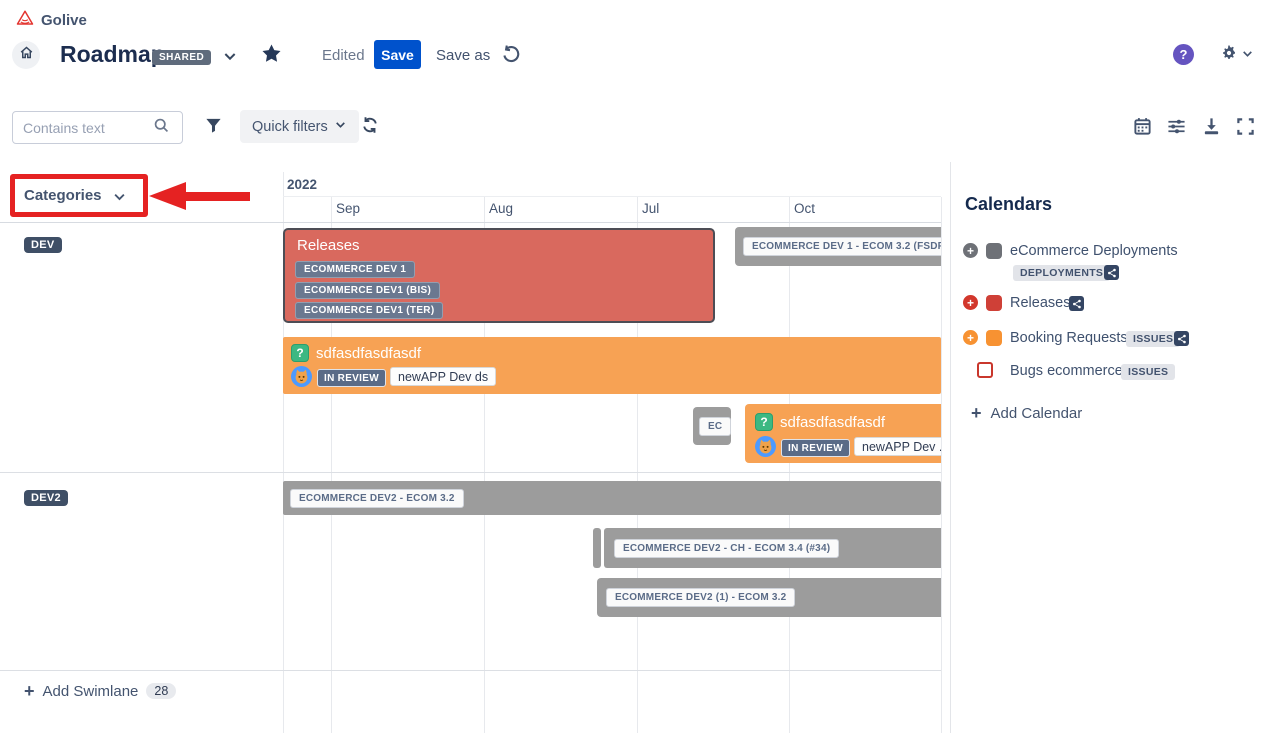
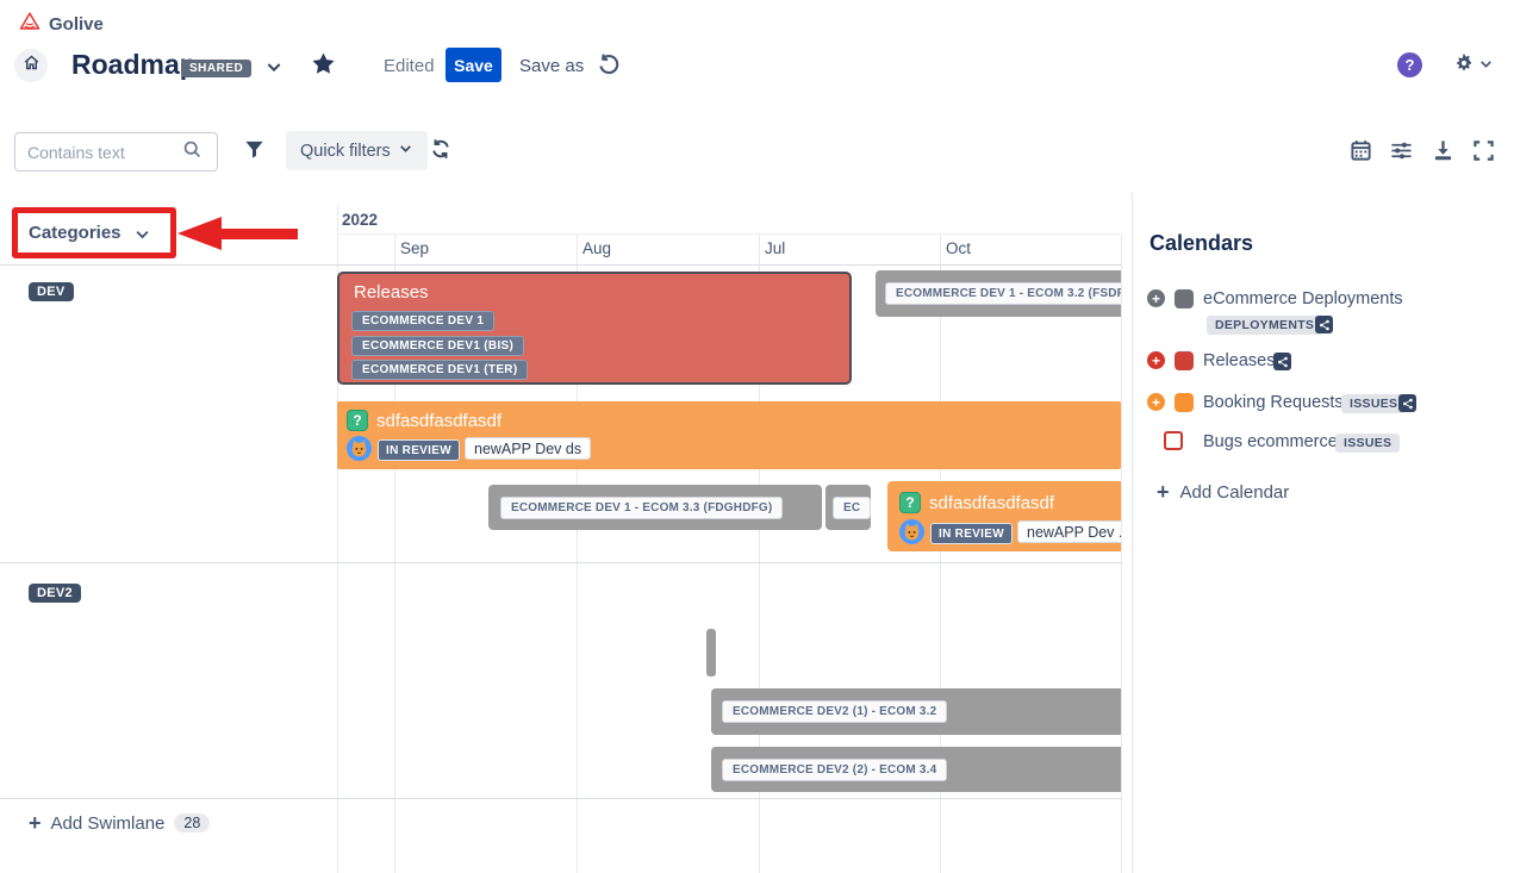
  Golive
  Roadma
  SHARED
  Edited
  Save
  Save as
  ?
  Contains text
  Quick filters
  Categories
  2022
  Sep
  Aug
  Jul
  Oct
  DEV
  DEV2
  Releases
  ECOMMERCE DEV 1
  ECOMMERCE DEV1 (BIS)
  ECOMMERCE DEV1 (TER)
  ECOMMERCE DEV 1 - ECOM 3.2 (FSDF
  ?
  sdfasdfasdfasdf
  IN REVIEW
  newAPP Dev ds
+ ECOMMERCE DEV 1 - ECOM 3.3 (FDGHDFG)
  EC
  ?
  sdfasdfasdfasdf
  IN REVIEW
  newAPP Dev .
- ECOMMERCE DEV2 - ECOM 3.2
- ECOMMERCE DEV2 - CH - ECOM 3.4 (#34)
  ECOMMERCE DEV2 (1) - ECOM 3.2
+ ECOMMERCE DEV2 (2) - ECOM 3.4
  +
  Add Swimlane
  28
  Calendars
  +
  eCommerce Deployments
  DEPLOYMENTS
  +
  Releases
  +
  Booking Requests
  ISSUES
  Bugs ecommerce
  ISSUES
  +
  Add Calendar
